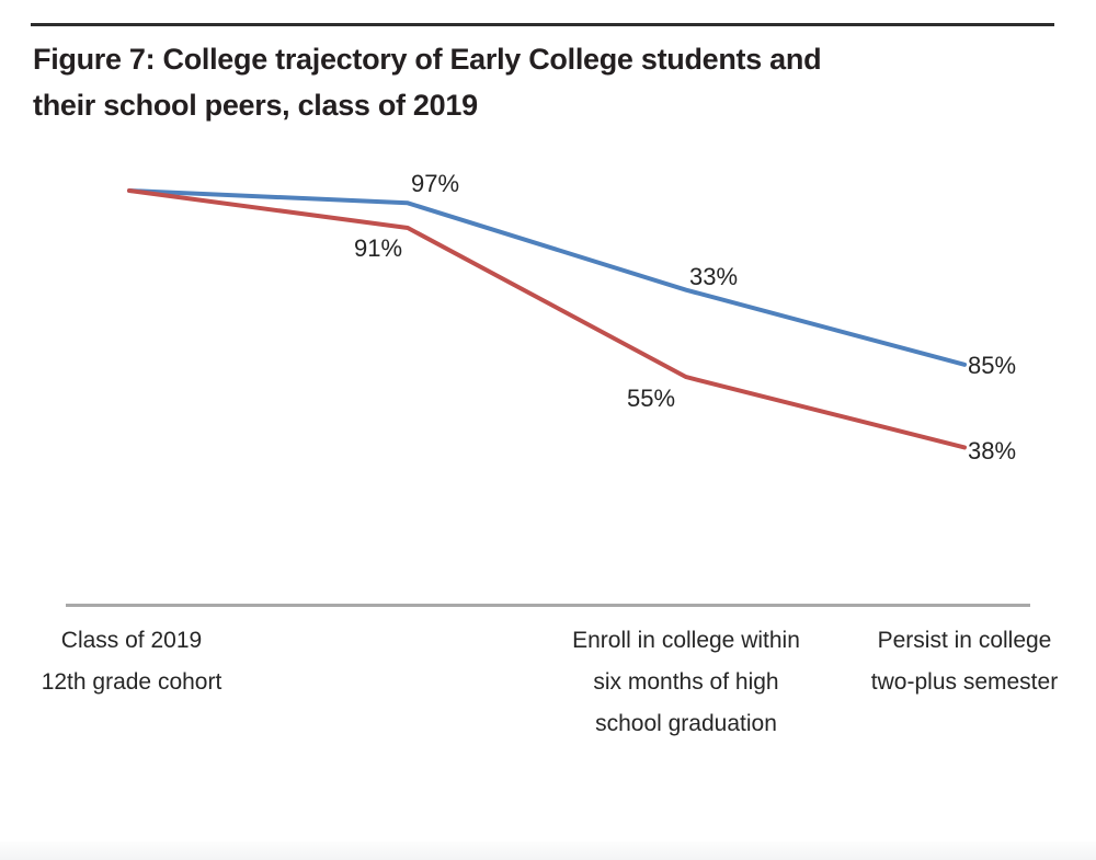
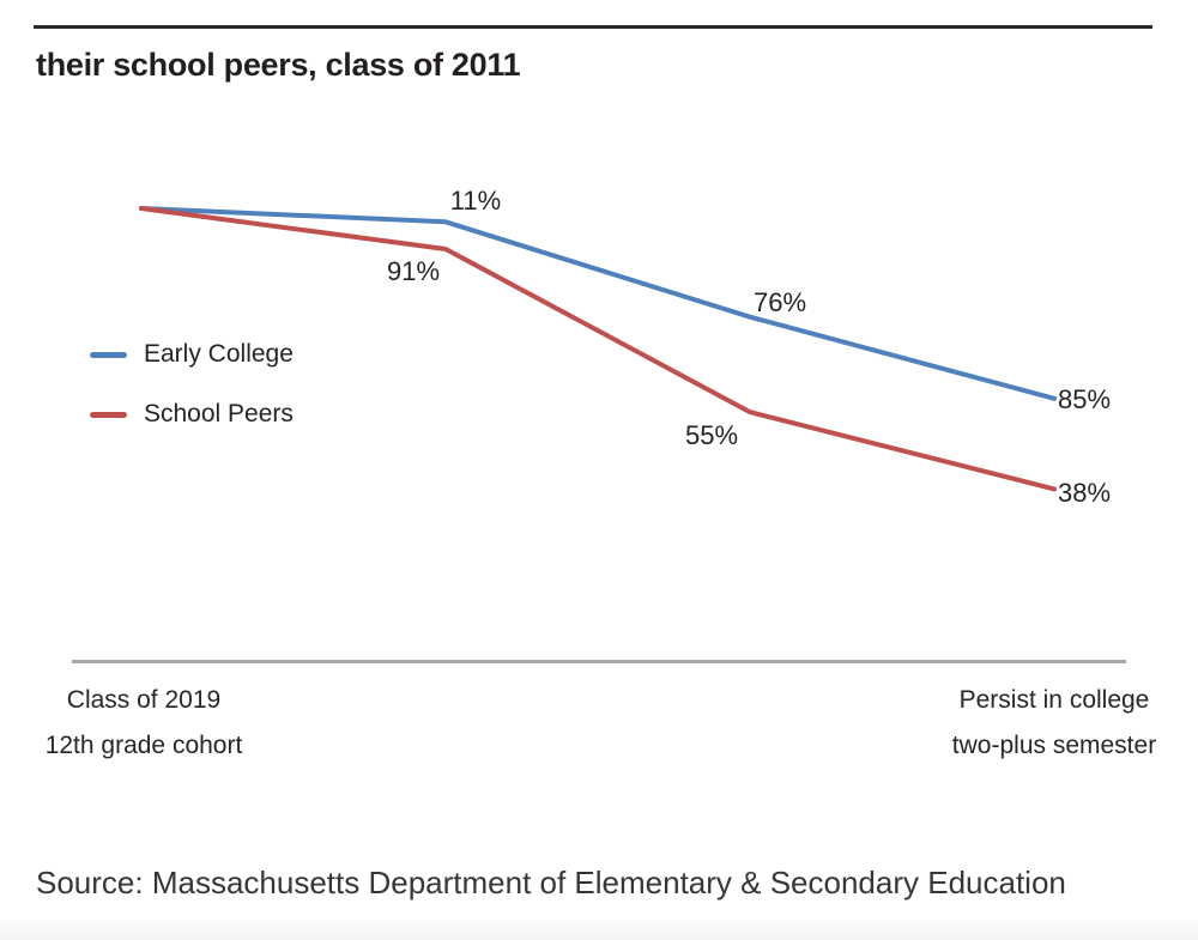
- Figure 7: College trajectory of Early College students and
- their school peers, class of 2019
+ their school peers, class of 2011
- 97%
+ 11%
- 33%
+ 76%
  85%
  91%
  55%
  38%
+ Early College
+ School Peers
  Class of 2019
  12th grade cohort
- Enroll in college within
- six months of high
- school graduation
  Persist in college
  two-plus semester
+ Source: Massachusetts Department of Elementary & Secondary Education
